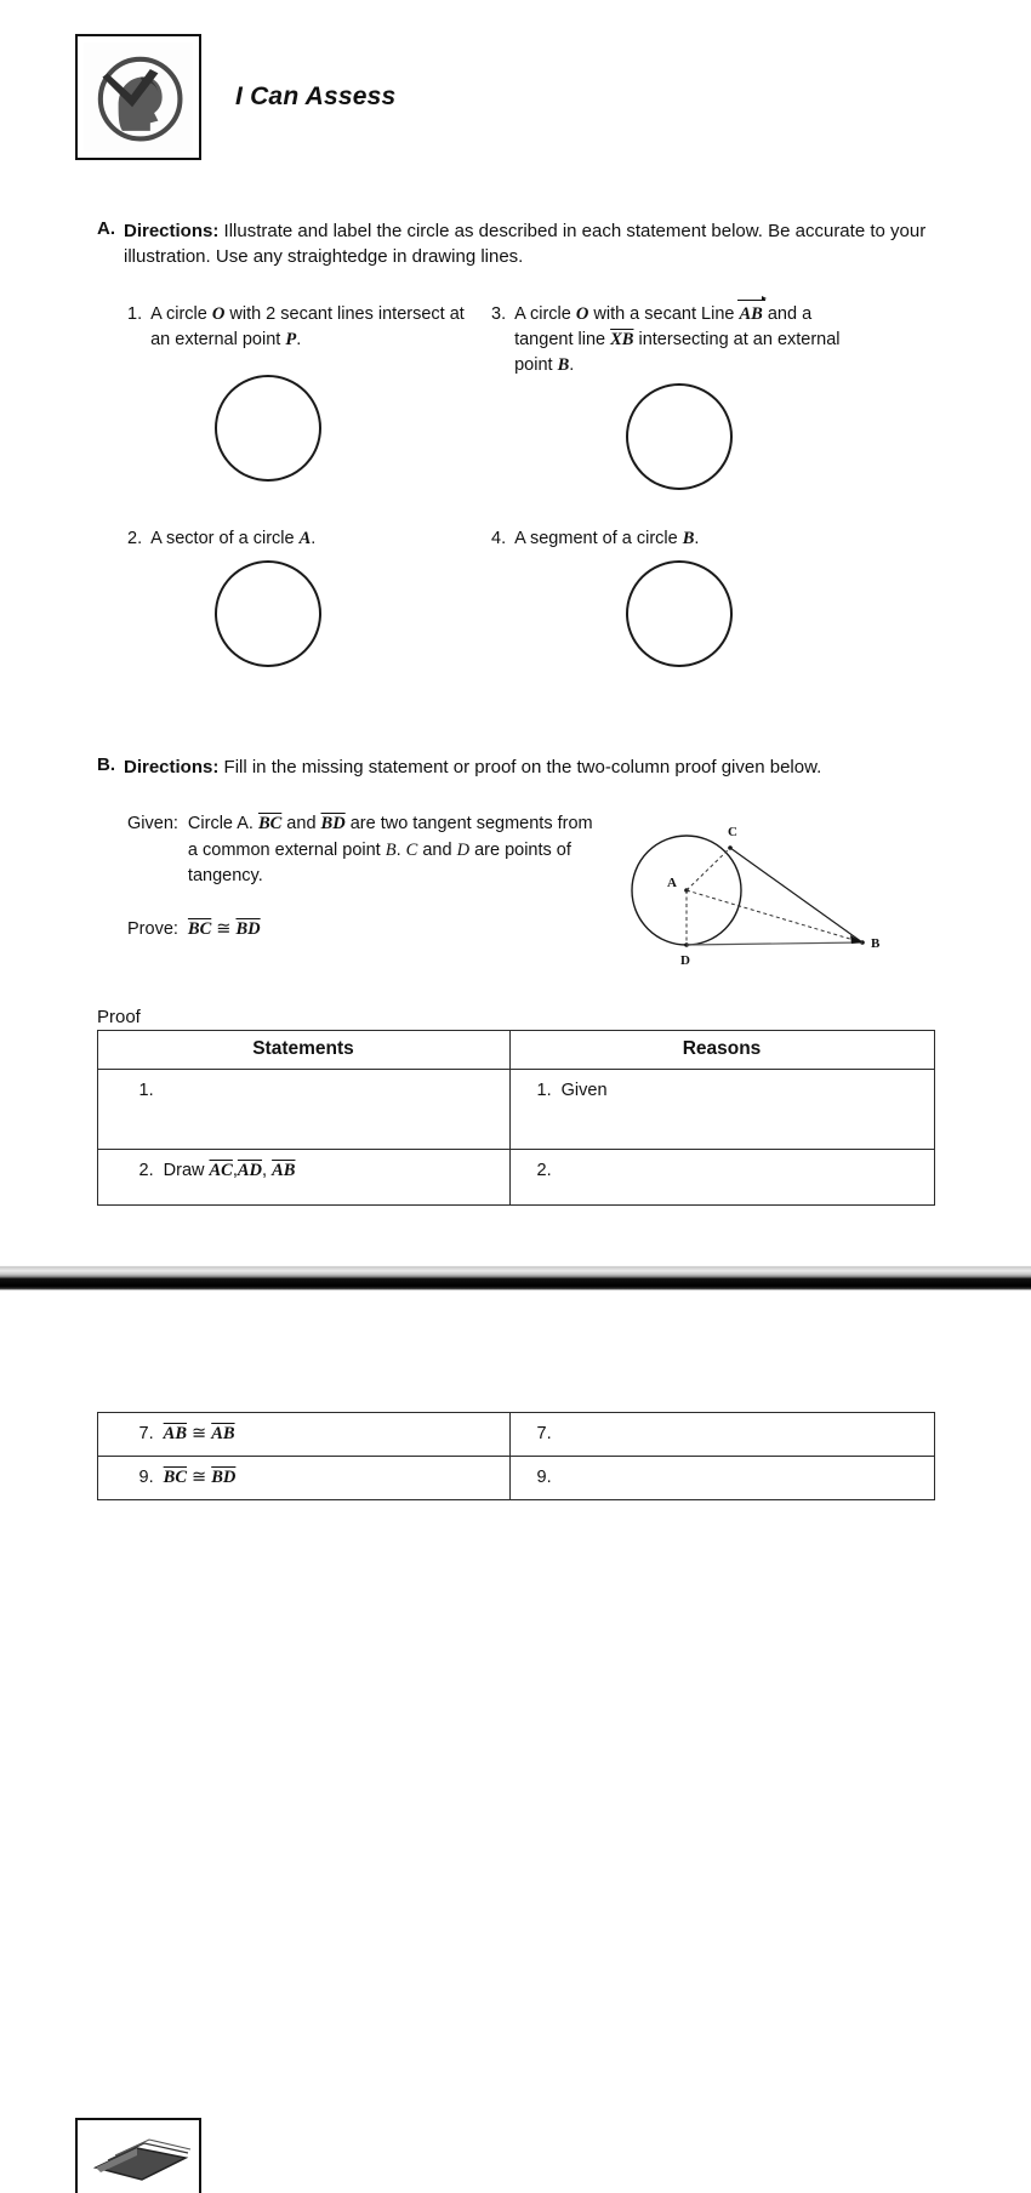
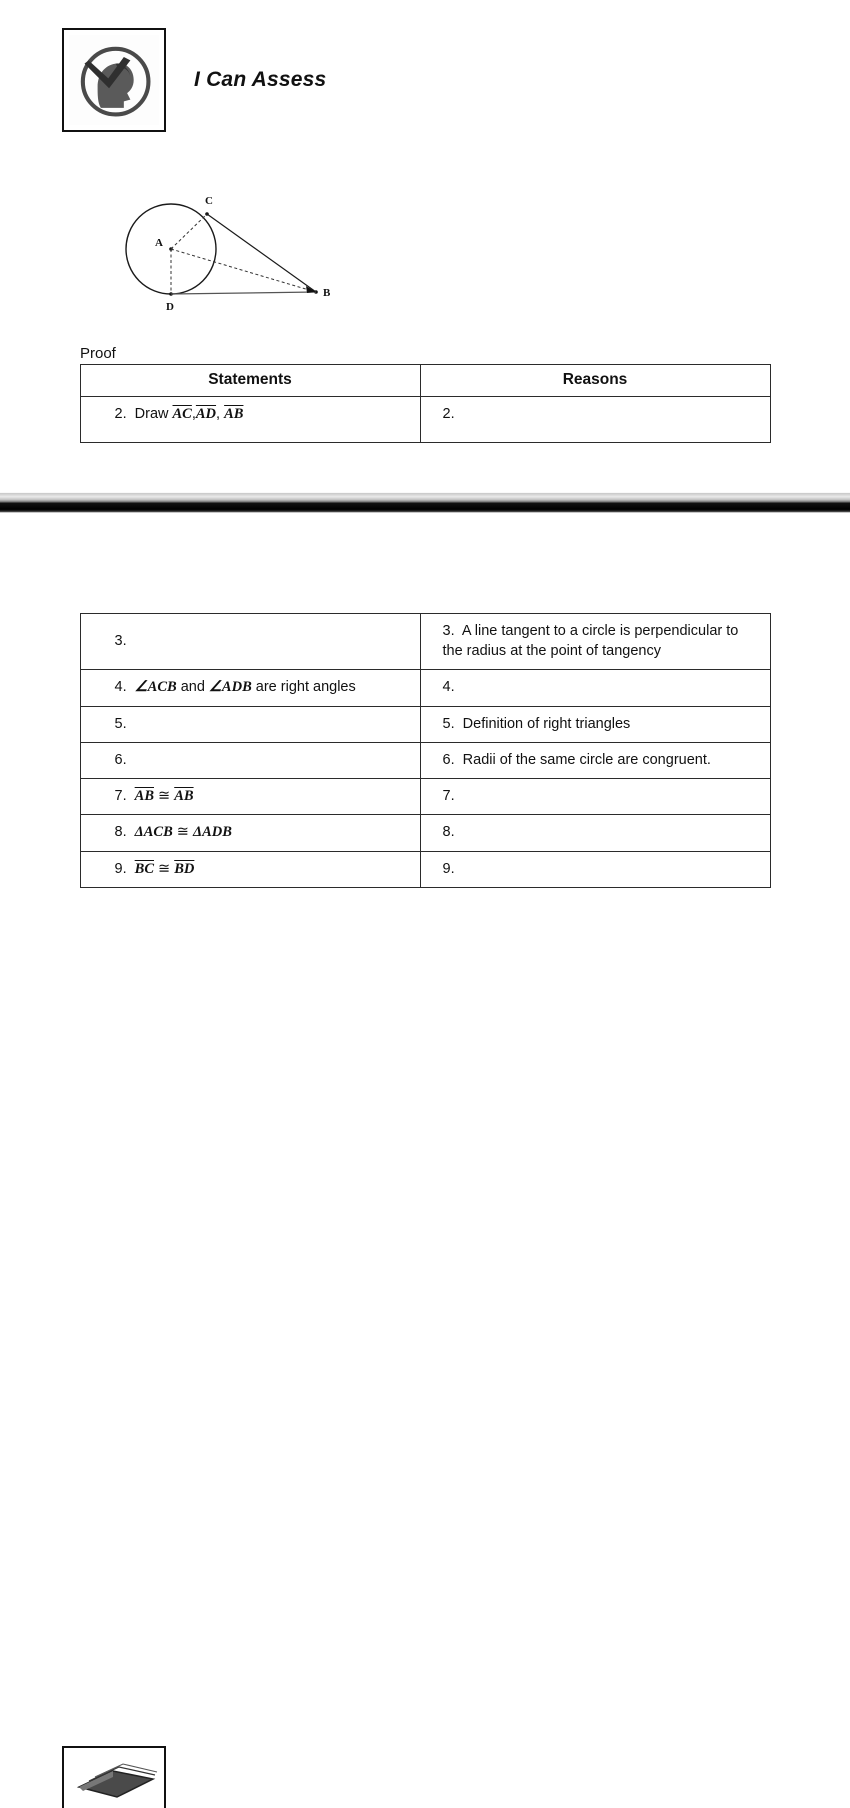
  I Can Assess
- A.
- Directions: Illustrate and label the circle as described in each statement below. Be accurate to your illustration. Use any straightedge in drawing lines.
- 1.
- A circle O with 2 secant lines intersect at an external point P.
- 3.
- A circle O with a secant Line AB and a tangent line XB intersecting at an external point B.
- 2.
- A sector of a circle A.
- 4.
- A segment of a circle B.
- B.
- Directions: Fill in the missing statement or proof on the two-column proof given below.
- Given:
- Circle A. BC and BD are two tangent segments from a common external point B. C and D are points of tangency.
- Prove:
- BC ≅ BD
  C
  A
  D
  B
  Proof
  Statements	Reasons
- 1.	1. Given
  2. Draw AC,AD, AB	2.
+ 3.	3. A line tangent to a circle is perpendicular to the radius at the point of tangency
+ 4. ∠ACB and ∠ADB are right angles	4.
+ 5.	5. Definition of right triangles
+ 6.	6. Radii of the same circle are congruent.
  7. AB ≅ AB	7.
+ 8. ΔACB ≅ ΔADB	8.
  9. BC ≅ BD	9.
